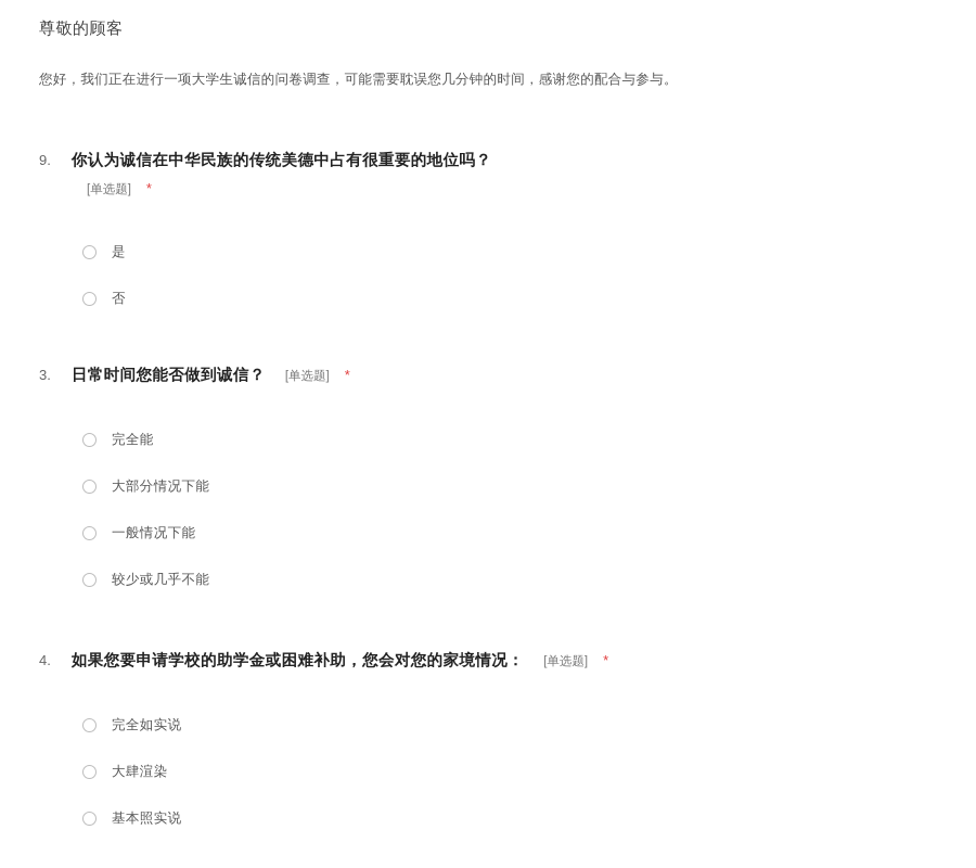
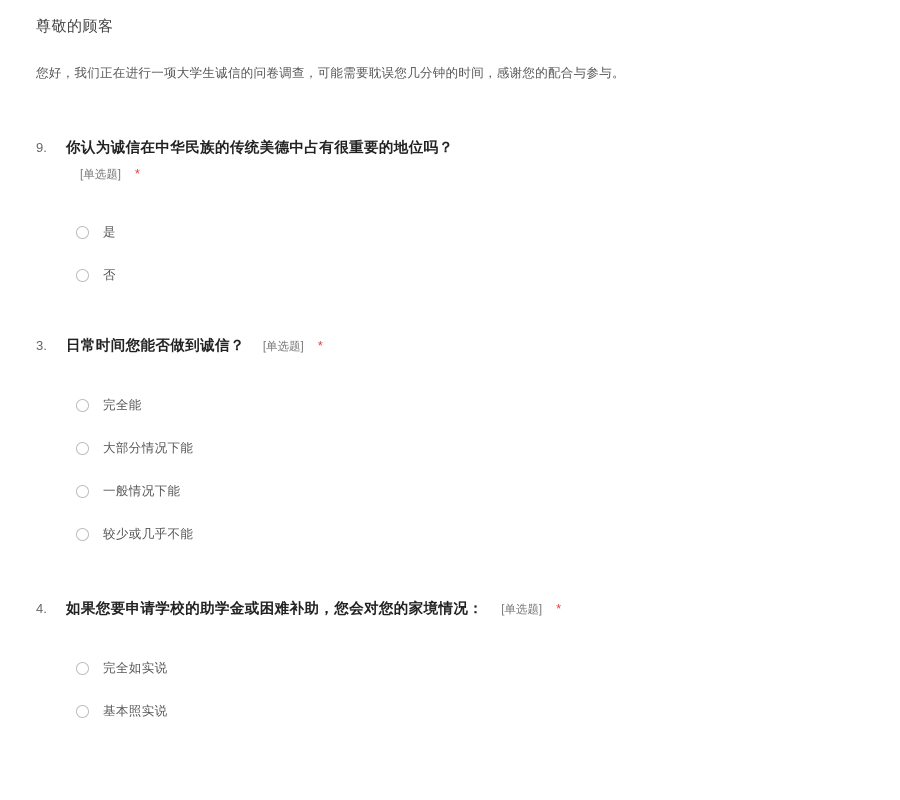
  尊敬的顾客
  您好，我们正在进行一项大学生诚信的问卷调查，可能需要耽误您几分钟的时间，感谢您的配合与参与。
  9.
  你认为诚信在中华民族的传统美德中占有很重要的地位吗？
  [单选题]
  *
  是
  否
  3.
  日常时间您能否做到诚信？
  [单选题]
  *
  完全能
  大部分情况下能
  一般情况下能
  较少或几乎不能
  4.
  如果您要申请学校的助学金或困难补助，您会对您的家境情况：
  [单选题]
  *
  完全如实说
- 大肆渲染
  基本照实说
